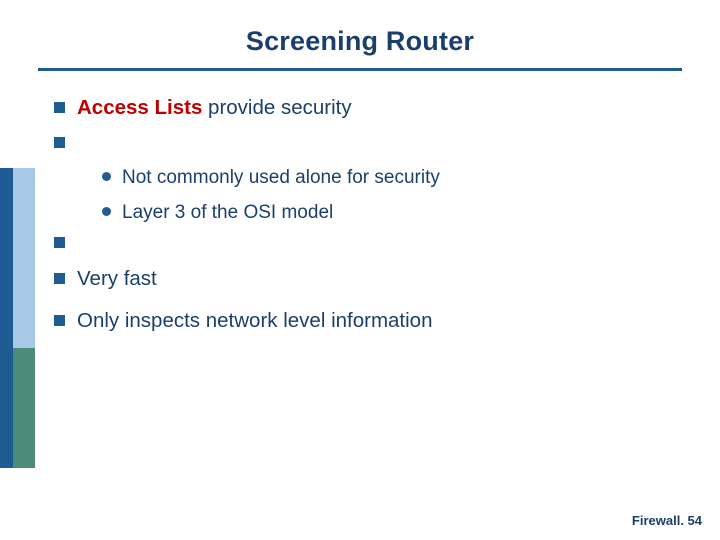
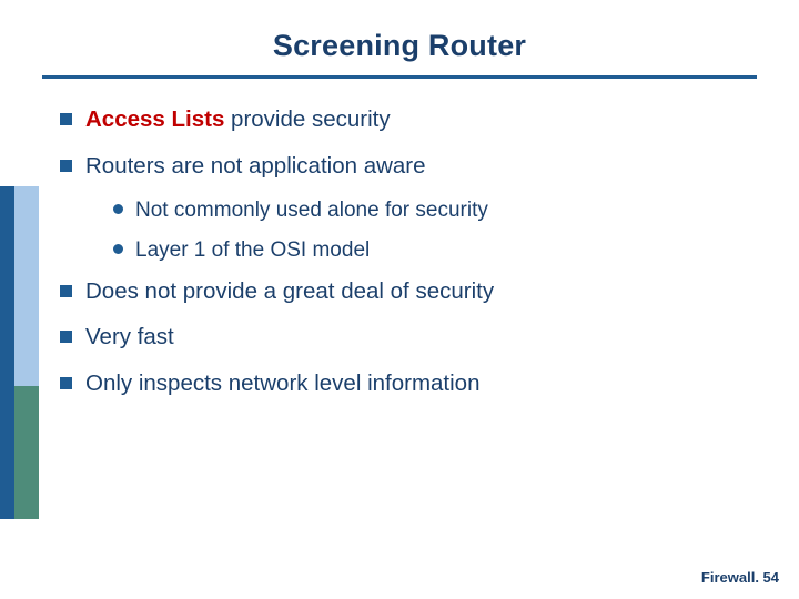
  Screening Router
  Access Lists provide security
+ Routers are not application aware
  Not commonly used alone for security
- Layer 3 of the OSI model
+ Layer 1 of the OSI model
+ Does not provide a great deal of security
  Very fast
  Only inspects network level information
  Firewall. 54
